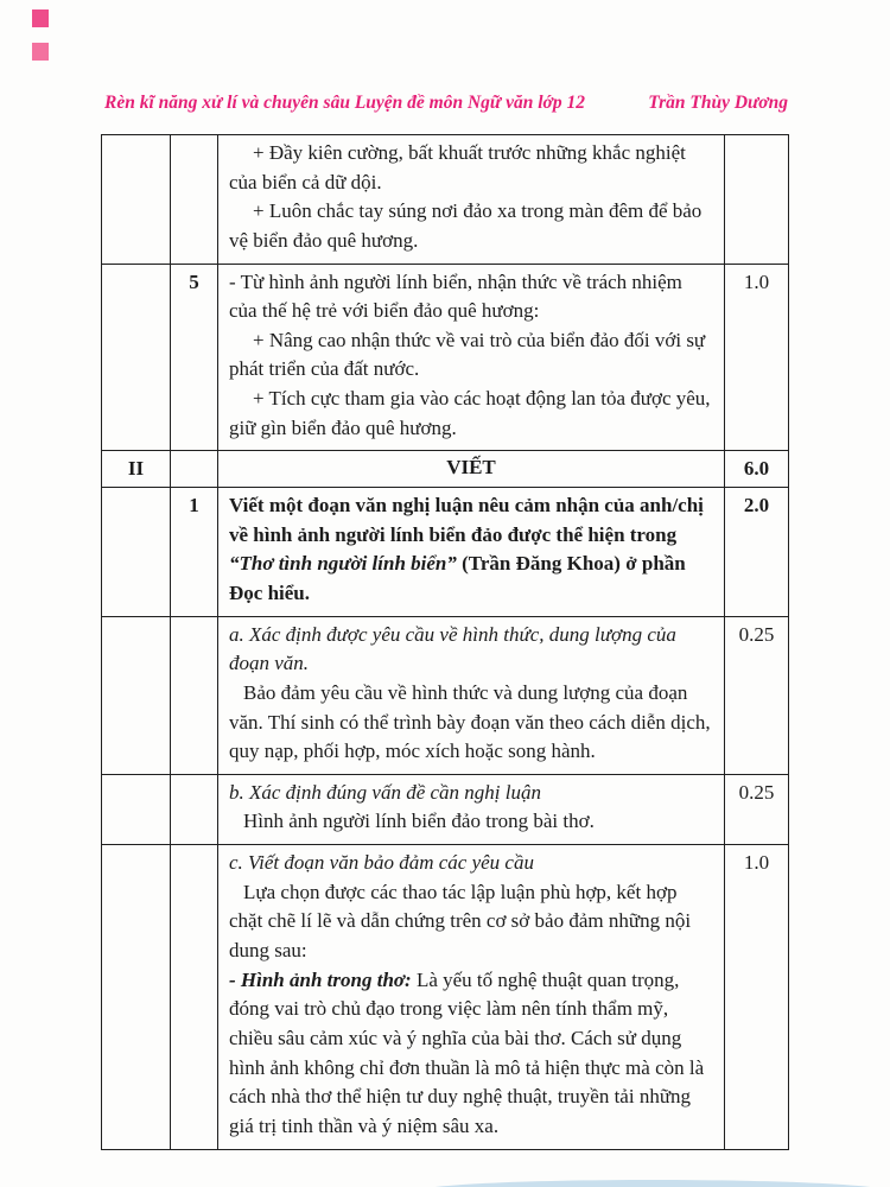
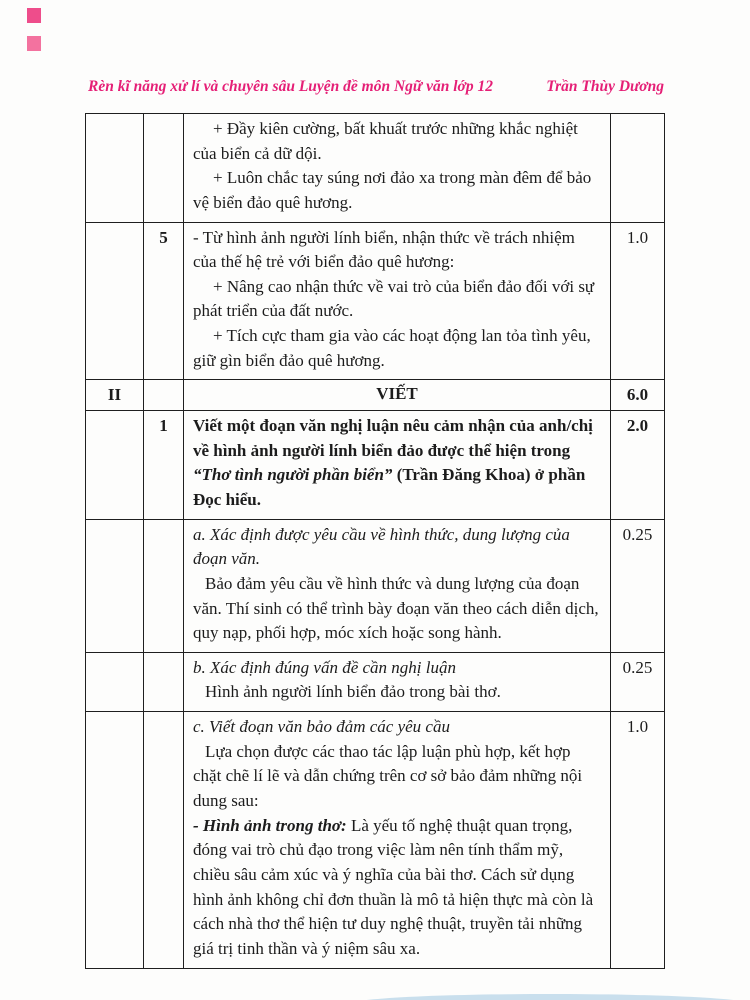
  Rèn kĩ năng xử lí và chuyên sâu Luyện đề môn Ngữ văn lớp 12
  Trần Thùy Dương
  		+ Đầy kiên cường, bất khuất trước những khắc nghiệt của biển cả dữ dội. + Luôn chắc tay súng nơi đảo xa trong màn đêm để bảo vệ biển đảo quê hương.
- 	5	- Từ hình ảnh người lính biển, nhận thức về trách nhiệm của thế hệ trẻ với biển đảo quê hương: + Nâng cao nhận thức về vai trò của biển đảo đối với sự phát triển của đất nước. + Tích cực tham gia vào các hoạt động lan tỏa được yêu, giữ gìn biển đảo quê hương.	1.0
+ 	5	- Từ hình ảnh người lính biển, nhận thức về trách nhiệm của thế hệ trẻ với biển đảo quê hương: + Nâng cao nhận thức về vai trò của biển đảo đối với sự phát triển của đất nước. + Tích cực tham gia vào các hoạt động lan tỏa tình yêu, giữ gìn biển đảo quê hương.	1.0
  II		VIẾT	6.0
- 	1	Viết một đoạn văn nghị luận nêu cảm nhận của anh/chị về hình ảnh người lính biển đảo được thể hiện trong “Thơ tình người lính biển” (Trần Đăng Khoa) ở phần Đọc hiểu.	2.0
+ 	1	Viết một đoạn văn nghị luận nêu cảm nhận của anh/chị về hình ảnh người lính biển đảo được thể hiện trong “Thơ tình người phần biển” (Trần Đăng Khoa) ở phần Đọc hiểu.	2.0
  		a. Xác định được yêu cầu về hình thức, dung lượng của đoạn văn. Bảo đảm yêu cầu về hình thức và dung lượng của đoạn văn. Thí sinh có thể trình bày đoạn văn theo cách diễn dịch, quy nạp, phối hợp, móc xích hoặc song hành.	0.25
  		b. Xác định đúng vấn đề cần nghị luận Hình ảnh người lính biển đảo trong bài thơ.	0.25
  		c. Viết đoạn văn bảo đảm các yêu cầu Lựa chọn được các thao tác lập luận phù hợp, kết hợp chặt chẽ lí lẽ và dẫn chứng trên cơ sở bảo đảm những nội dung sau: - Hình ảnh trong thơ: Là yếu tố nghệ thuật quan trọng, đóng vai trò chủ đạo trong việc làm nên tính thẩm mỹ, chiều sâu cảm xúc và ý nghĩa của bài thơ. Cách sử dụng hình ảnh không chỉ đơn thuần là mô tả hiện thực mà còn là cách nhà thơ thể hiện tư duy nghệ thuật, truyền tải những giá trị tinh thần và ý niệm sâu xa.	1.0
